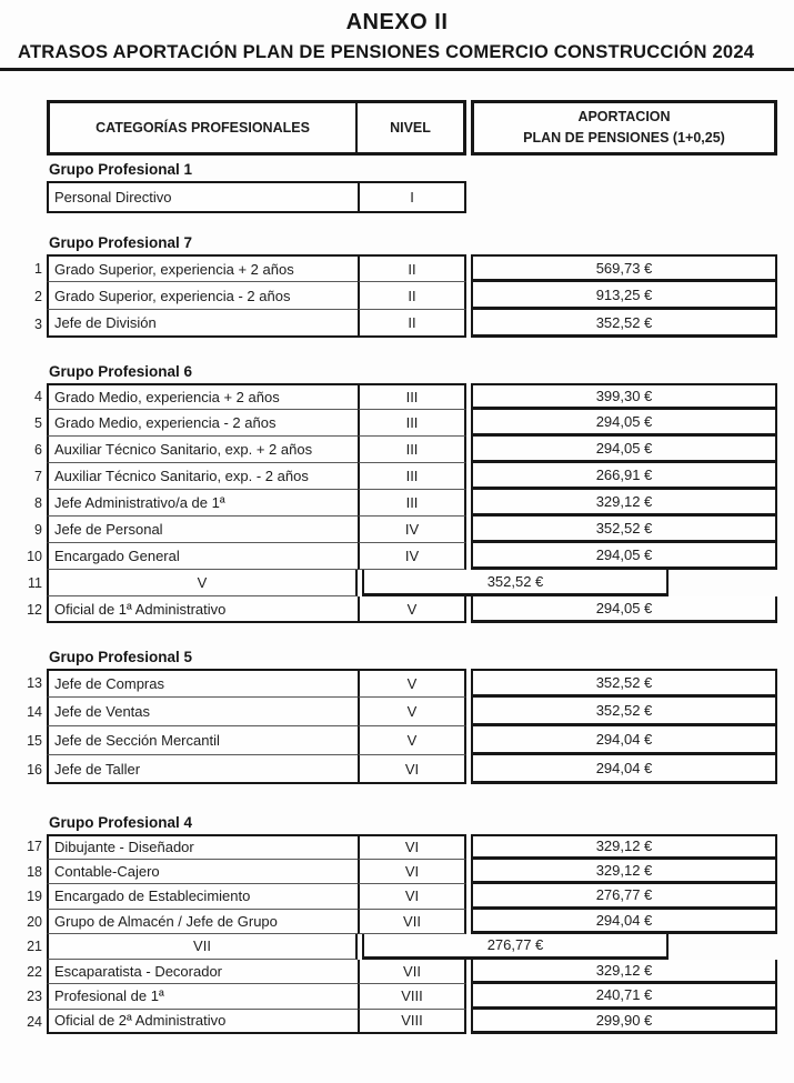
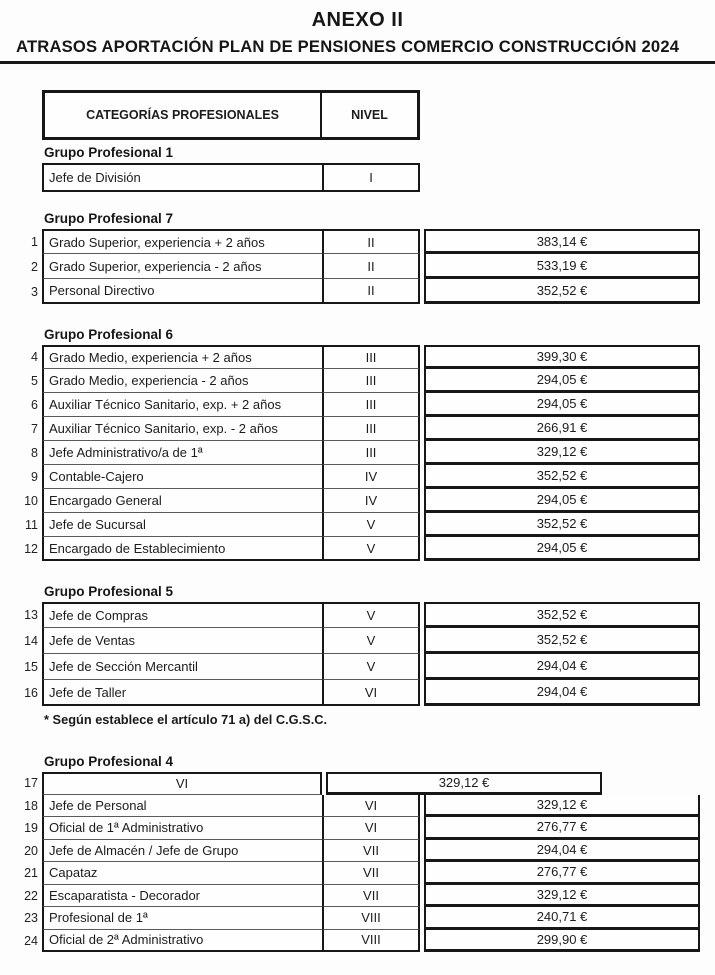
  ANEXO II
  ATRASOS APORTACIÓN PLAN DE PENSIONES COMERCIO CONSTRUCCIÓN 2024
  CATEGORÍAS PROFESIONALES
  NIVEL
- APORTACION
- PLAN DE PENSIONES (1+0,25)
  Grupo Profesional 1
- Personal Directivo
+ Jefe de División
  I
  Grupo Profesional 7
  1
  Grado Superior, experiencia + 2 años
  II
- 569,73 €
+ 383,14 €
  2
  Grado Superior, experiencia - 2 años
  II
- 913,25 €
+ 533,19 €
  3
- Jefe de División
+ Personal Directivo
  II
  352,52 €
  Grupo Profesional 6
  4
  Grado Medio, experiencia + 2 años
  III
  399,30 €
  5
  Grado Medio, experiencia - 2 años
  III
  294,05 €
  6
  Auxiliar Técnico Sanitario, exp. + 2 años
  III
  294,05 €
  7
  Auxiliar Técnico Sanitario, exp. - 2 años
  III
  266,91 €
  8
  Jefe Administrativo/a de 1ª
  III
  329,12 €
  9
- Jefe de Personal
+ Contable-Cajero
  IV
  352,52 €
  10
  Encargado General
  IV
  294,05 €
  11
+ Jefe de Sucursal
  V
  352,52 €
  12
- Oficial de 1ª Administrativo
+ Encargado de Establecimiento
  V
  294,05 €
  Grupo Profesional 5
  13
  Jefe de Compras
  V
  352,52 €
  14
  Jefe de Ventas
  V
  352,52 €
  15
  Jefe de Sección Mercantil
  V
  294,04 €
  16
  Jefe de Taller
  VI
  294,04 €
+ * Según establece el artículo 71 a) del C.G.S.C.
  Grupo Profesional 4
  17
- Dibujante - Diseñador
  VI
  329,12 €
  18
- Contable-Cajero
+ Jefe de Personal
  VI
  329,12 €
  19
- Encargado de Establecimiento
+ Oficial de 1ª Administrativo
  VI
  276,77 €
  20
- Grupo de Almacén / Jefe de Grupo
+ Jefe de Almacén / Jefe de Grupo
  VII
  294,04 €
  21
+ Capataz
  VII
  276,77 €
  22
  Escaparatista - Decorador
  VII
  329,12 €
  23
  Profesional de 1ª
  VIII
  240,71 €
  24
  Oficial de 2ª Administrativo
  VIII
  299,90 €
